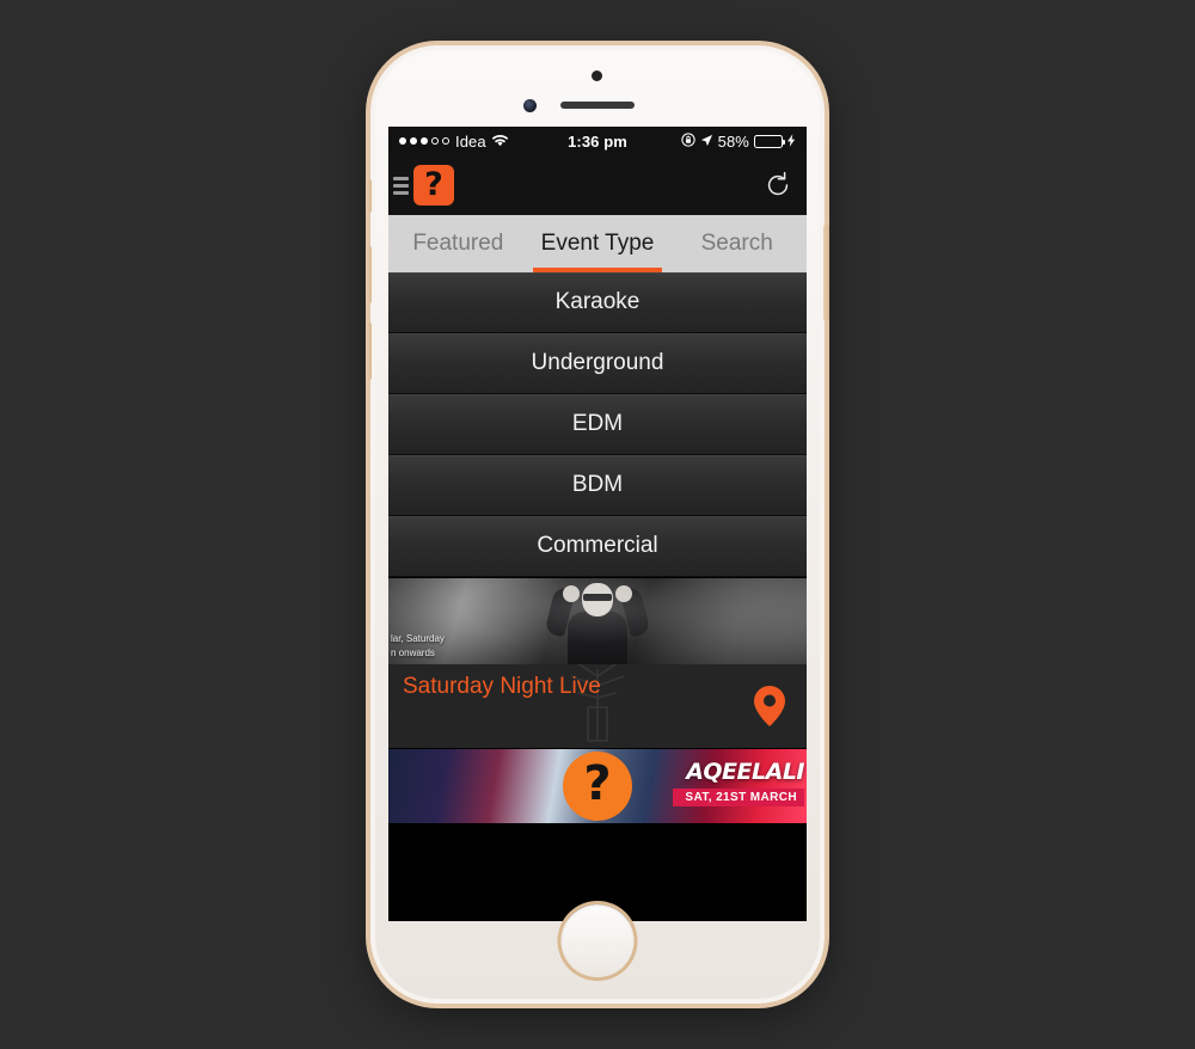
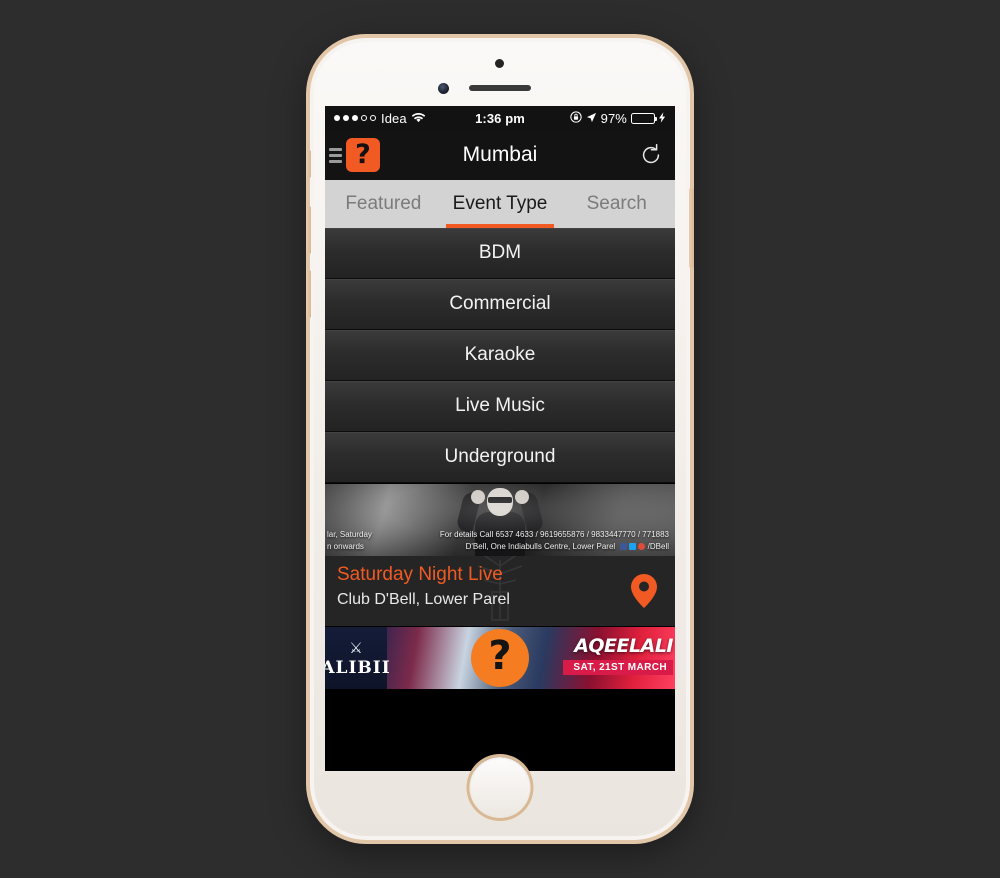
  Idea
  1:36 pm
- 58%
+ 97%
  ?
+ Mumbai
  Featured
  Event Type
  Search
- Karaoke
+ BDM
- Underground
+ Commercial
- EDM
- BDM
+ Karaoke
+ Live Music
- Commercial
+ Underground
  lar, Saturday
  n onwards
+ For details Call 6537 4633 / 9619655876 / 9833447770 / 771883
+ D'Bell, One Indiabulls Centre, Lower Parel /DBell
  Saturday Night Live
+ Club D'Bell, Lower Parel
+ ⚔
+ ALIBII
  ?
  AQEELALI
  SAT, 21ST MARCH
